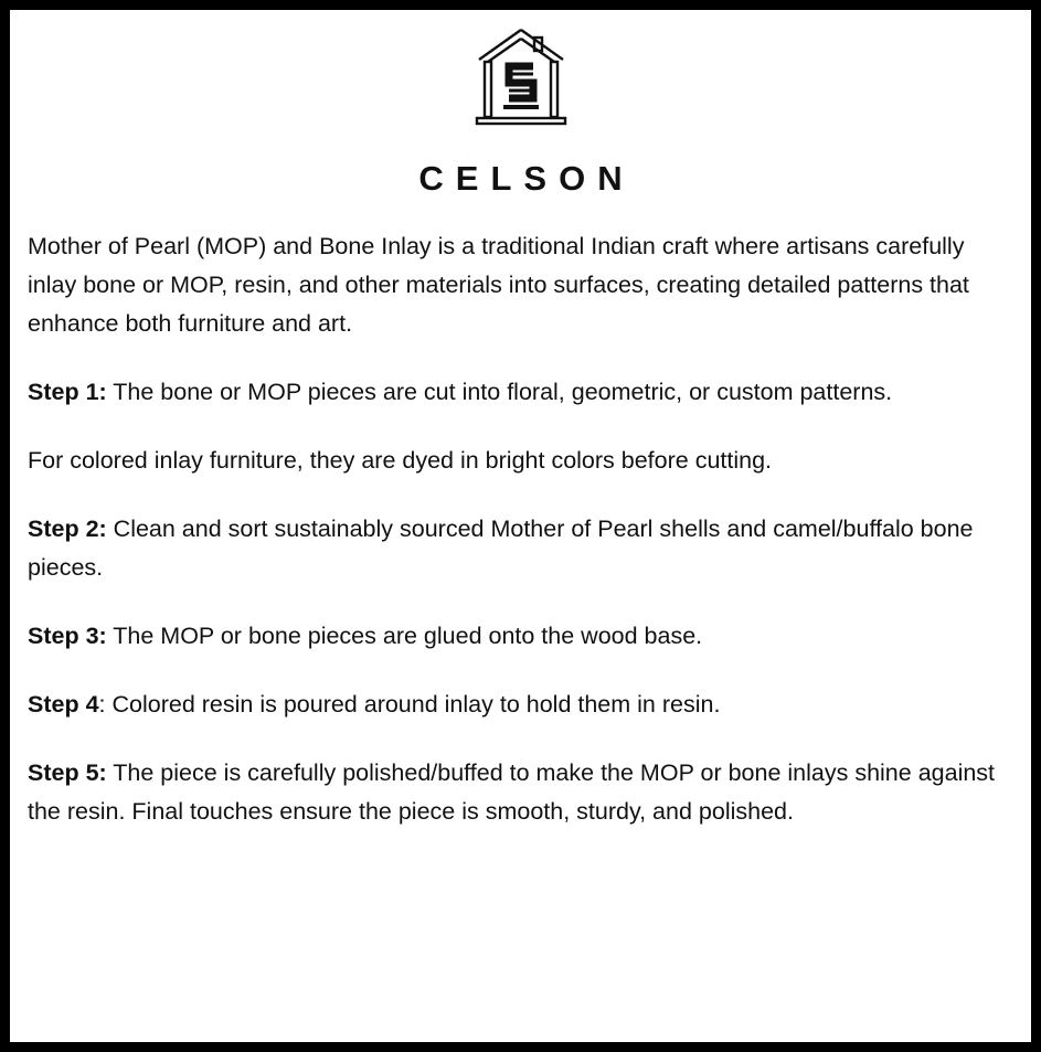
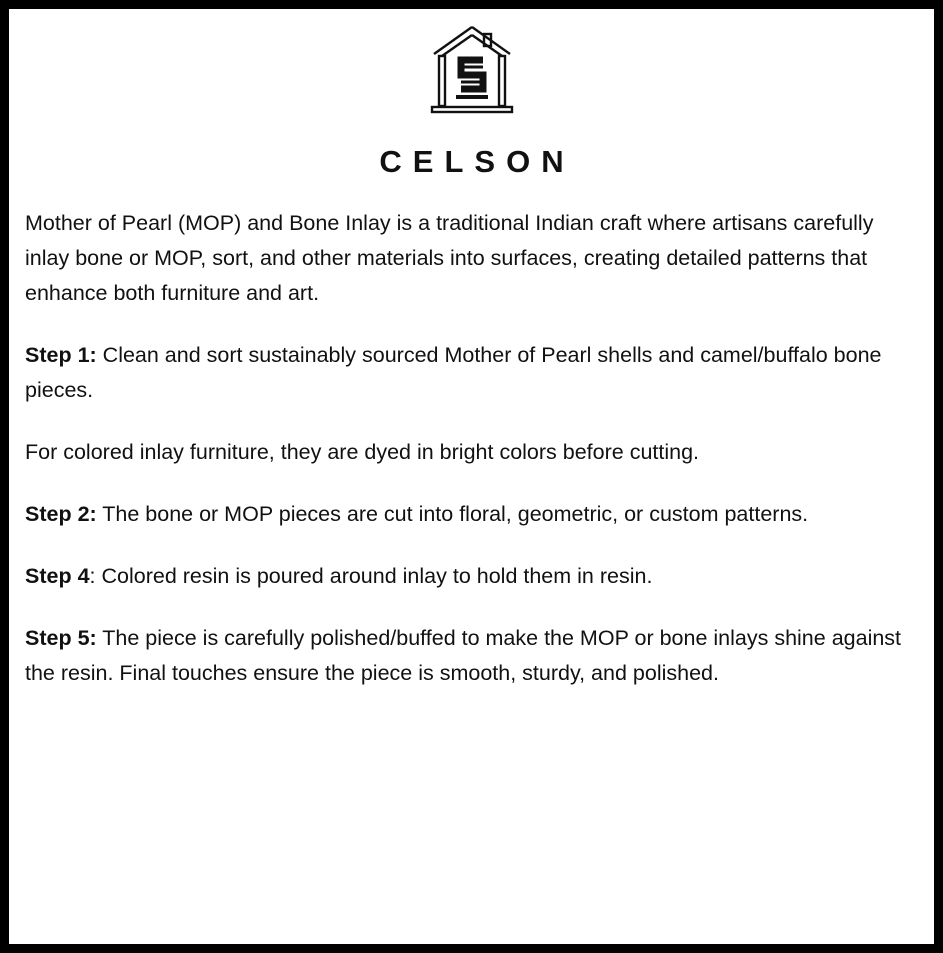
  CELSON
- Mother of Pearl (MOP) and Bone Inlay is a traditional Indian craft where artisans carefully inlay bone or MOP, resin, and other materials into surfaces, creating detailed patterns that enhance both furniture and art.
+ Mother of Pearl (MOP) and Bone Inlay is a traditional Indian craft where artisans carefully inlay bone or MOP, sort, and other materials into surfaces, creating detailed patterns that enhance both furniture and art.
- Step 1: The bone or MOP pieces are cut into floral, geometric, or custom patterns.
+ Step 1: Clean and sort sustainably sourced Mother of Pearl shells and camel/buffalo bone pieces.
  For colored inlay furniture, they are dyed in bright colors before cutting.
- Step 2: Clean and sort sustainably sourced Mother of Pearl shells and camel/buffalo bone pieces.
+ Step 2: The bone or MOP pieces are cut into floral, geometric, or custom patterns.
- Step 3: The MOP or bone pieces are glued onto the wood base.
  Step 4: Colored resin is poured around inlay to hold them in resin.
  Step 5: The piece is carefully polished/buffed to make the MOP or bone inlays shine against the resin. Final touches ensure the piece is smooth, sturdy, and polished.
